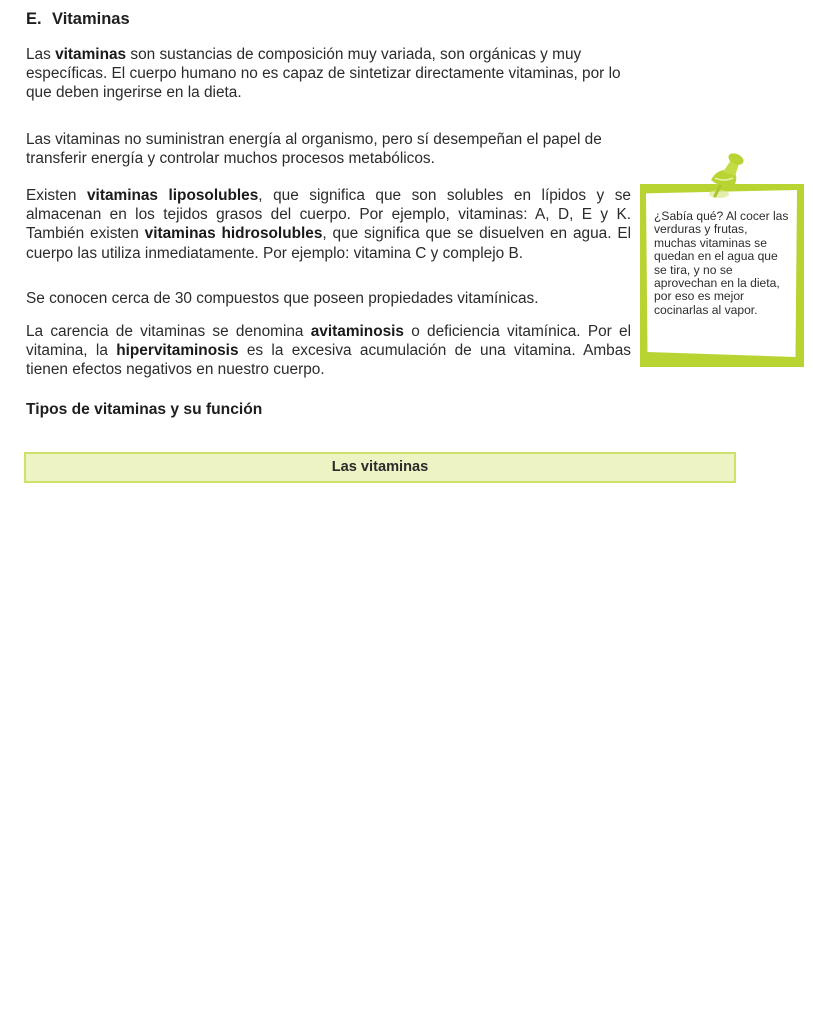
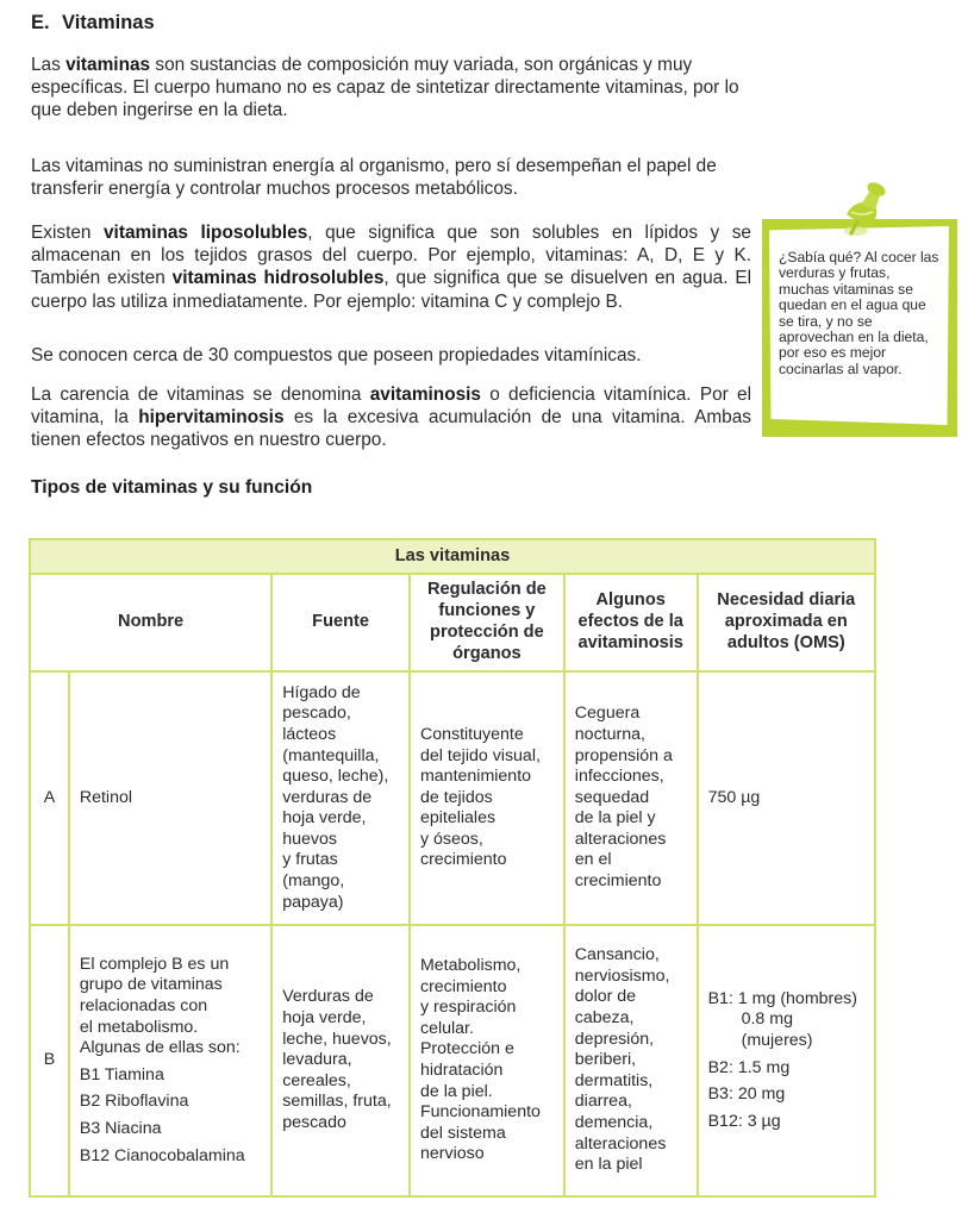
  E. Vitaminas
  Las vitaminas son sustancias de composición muy variada, son orgánicas y muy específicas. El cuerpo humano no es capaz de sintetizar directamente vitaminas, por lo que deben ingerirse en la dieta.
  Las vitaminas no suministran energía al organismo, pero sí desempeñan el papel de transferir energía y controlar muchos procesos metabólicos.
  Existen vitaminas liposolubles, que significa que son solubles en lípidos y se almacenan en los tejidos grasos del cuerpo. Por ejemplo, vitaminas: A, D, E y K. También existen vitaminas hidrosolubles, que significa que se disuelven en agua. El cuerpo las utiliza inmediatamente. Por ejemplo: vitamina C y complejo B.
  Se conocen cerca de 30 compuestos que poseen propiedades vitamínicas.
  La carencia de vitaminas se denomina avitaminosis o deficiencia vitamínica. Por el vitamina, la hipervitaminosis es la excesiva acumulación de una vitamina. Ambas tienen efectos negativos en nuestro cuerpo.
  Tipos de vitaminas y su función
  ¿Sabía qué? Al cocer las verduras y frutas, muchas vitaminas se quedan en el agua que se tira, y no se aprovechan en la dieta, por eso es mejor cocinarlas al vapor.
  Las vitaminas
+ Nombre	Fuente	Regulación defunciones yprotección deórganos	Algunosefectos de laavitaminosis	Necesidad diariaaproximada enadultos (OMS)
+ A	Retinol	Hígado depescado,lácteos(mantequilla,queso, leche),verduras dehoja verde,huevosy frutas(mango,papaya)	Constituyentedel tejido visual,mantenimientode tejidosepitelialesy óseos,crecimiento	Cegueranocturna,propensión ainfecciones,sequedadde la piel yalteracionesen elcrecimiento	750 µg
+ B	El complejo B es ungrupo de vitaminasrelacionadas conel metabolismo.Algunas de ellas son:B1 TiaminaB2 RiboflavinaB3 NiacinaB12 Cianocobalamina	Verduras dehoja verde,leche, huevos,levadura,cereales,semillas, fruta,pescado	Metabolismo,crecimientoy respiracióncelular.Protección ehidrataciónde la piel.Funcionamientodel sistemanervioso	Cansancio,nerviosismo,dolor decabeza,depresión,beriberi,dermatitis,diarrea,demencia,alteracionesen la piel	B1: 1 mg (hombres)0.8 mg (mujeres)B2: 1.5 mgB3: 20 mgB12: 3 µg
